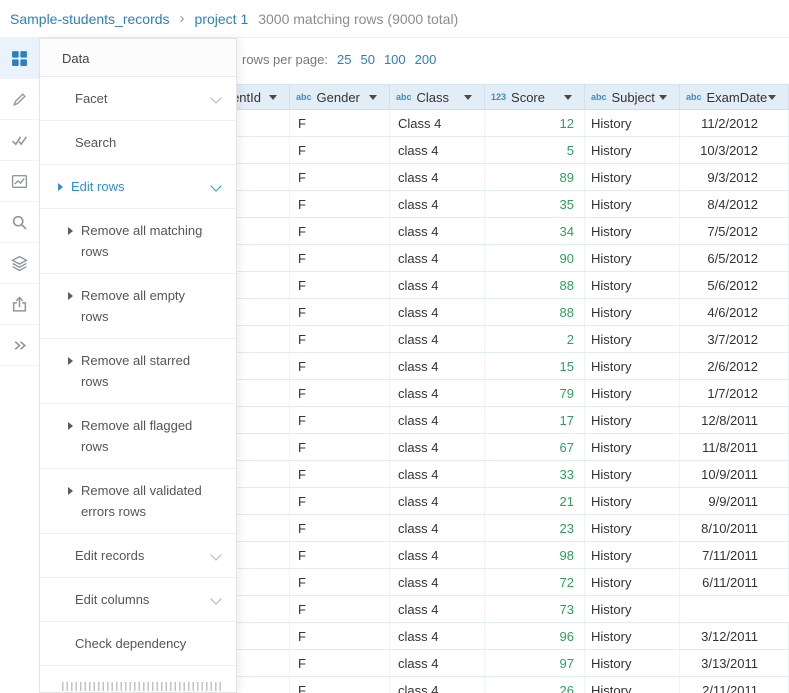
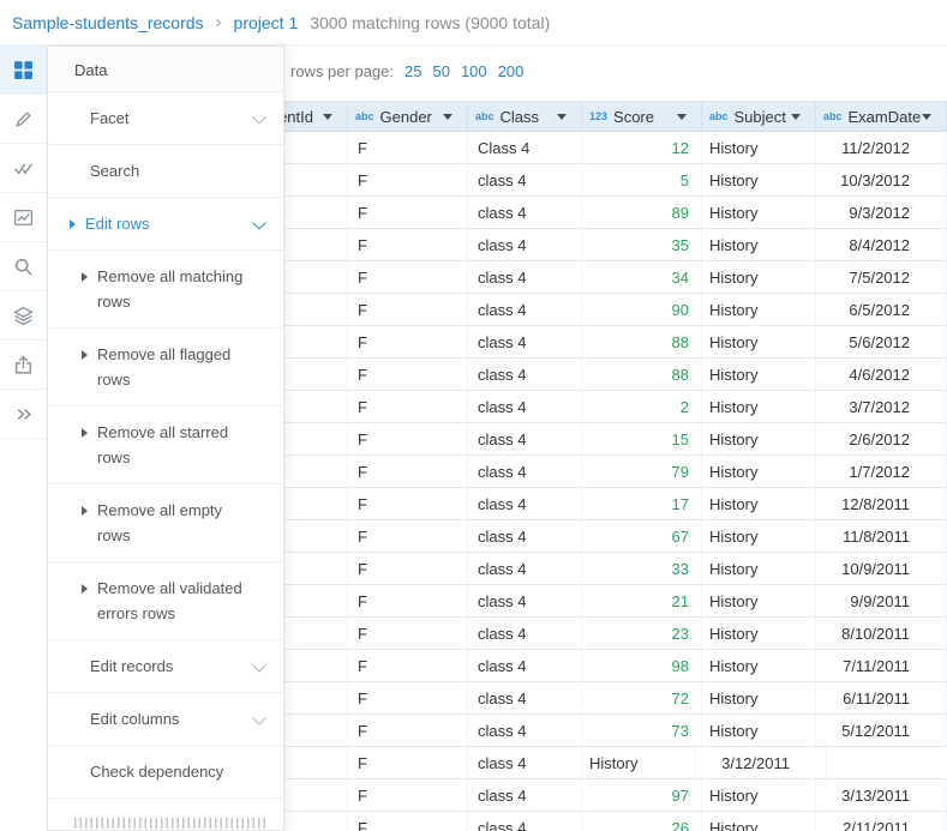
  Sample-students_records
  ›
  project 1
  3000 matching rows (9000 total)
  rows per page:
  25 50 100 200
  ntId
  abc
  Gender
  abc
  Class
  123
  Score
  abc
  Subject
  abc
  ExamDate
  F
  Class 4
  12
  History
  11/2/2012
  F
  class 4
  5
  History
  10/3/2012
  F
  class 4
  89
  History
  9/3/2012
  F
  class 4
  35
  History
  8/4/2012
  F
  class 4
  34
  History
  7/5/2012
  F
  class 4
  90
  History
  6/5/2012
  F
  class 4
  88
  History
  5/6/2012
  F
  class 4
  88
  History
  4/6/2012
  F
  class 4
  2
  History
  3/7/2012
  F
  class 4
  15
  History
  2/6/2012
  F
  class 4
  79
  History
  1/7/2012
  F
  class 4
  17
  History
  12/8/2011
  F
  class 4
  67
  History
  11/8/2011
  F
  class 4
  33
  History
  10/9/2011
  F
  class 4
  21
  History
  9/9/2011
  F
  class 4
  23
  History
  8/10/2011
  F
  class 4
  98
  History
  7/11/2011
  F
  class 4
  72
  History
  6/11/2011
  F
  class 4
  73
  History
+ 5/12/2011
  F
  class 4
- 96
  History
  3/12/2011
  F
  class 4
  97
  History
  3/13/2011
  F
  class 4
  26
  History
  2/11/2011
  Data
  Facet
  Search
  Edit rows
  Remove all matching rows
- Remove all empty rows
+ Remove all flagged rows
  Remove all starred rows
- Remove all flagged rows
+ Remove all empty rows
  Remove all validated errors rows
  Edit records
  Edit columns
  Check dependency
